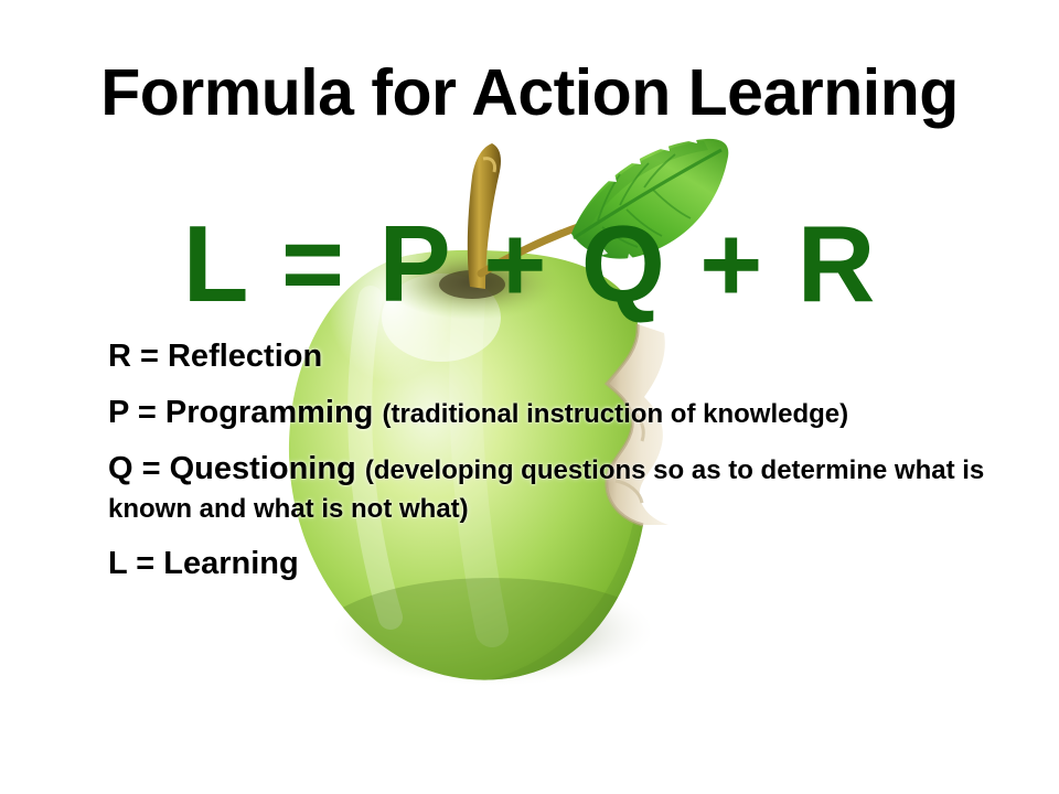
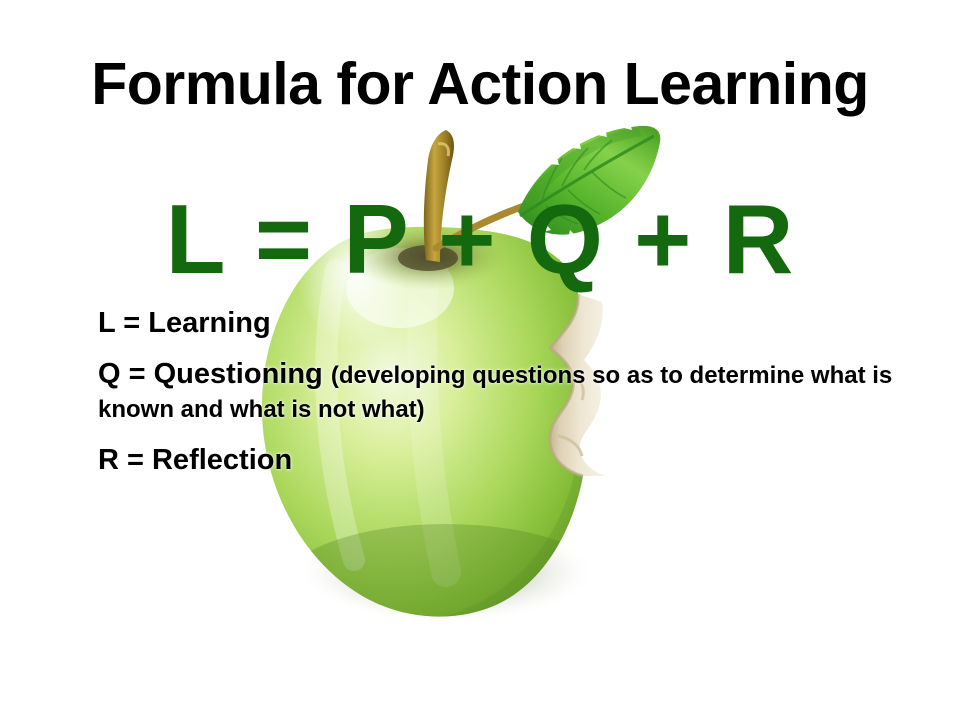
  Formula for Action Learning
  L = P + Q + R
- R = Reflection
+ L = Learning
- P = Programming (traditional instruction of knowledge)
  Q = Questioning (developing questions so as to determine what is known and what is not what)
- L = Learning
+ R = Reflection
